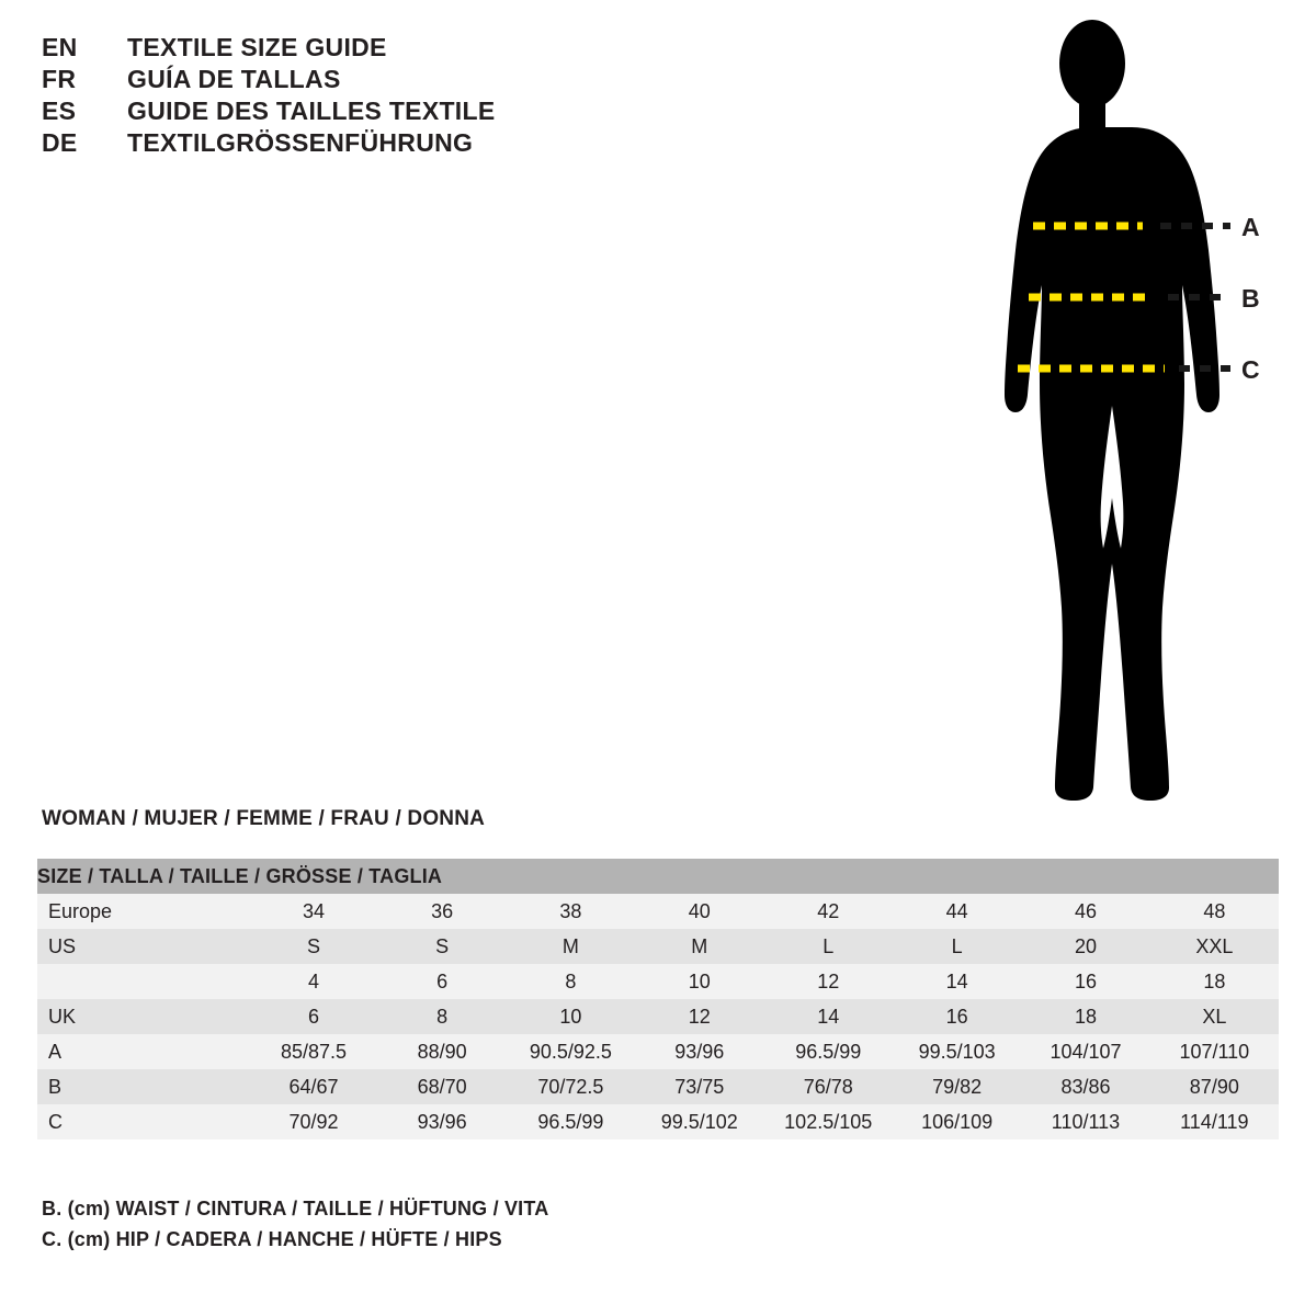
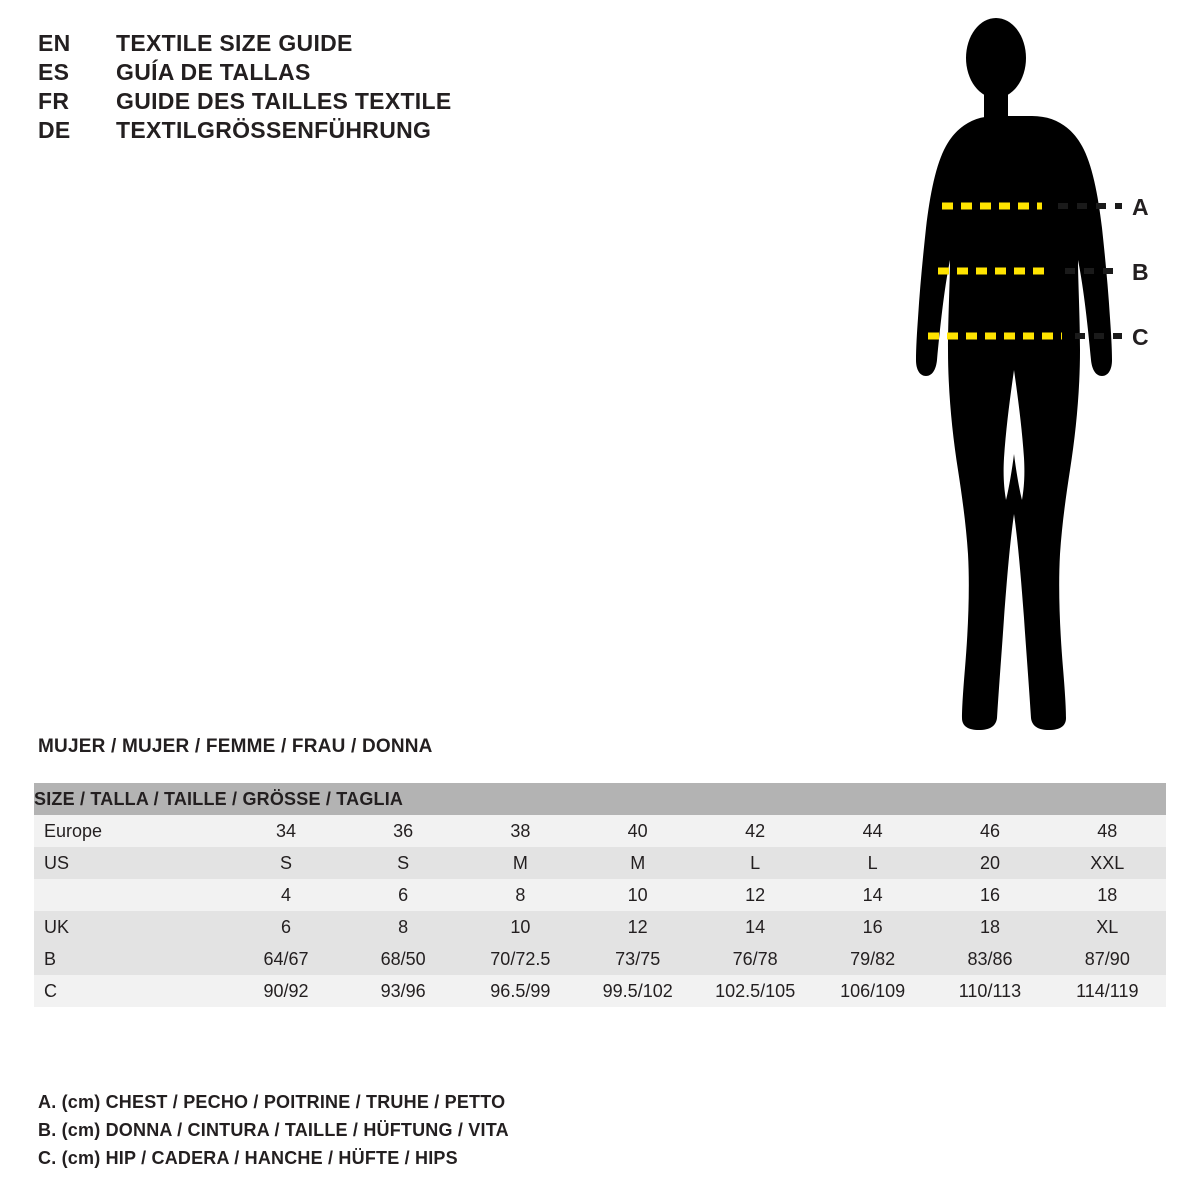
  EN
  TEXTILE SIZE GUIDE
- FR
+ ES
  GUÍA DE TALLAS
- ES
+ FR
  GUIDE DES TAILLES TEXTILE
  DE
  TEXTILGRÖSSENFÜHRUNG
  A
  B
  C
- WOMAN / MUJER / FEMME / FRAU / DONNA
+ MUJER / MUJER / FEMME / FRAU / DONNA
  SIZE / TALLA / TAILLE / GRÖSSE / TAGLIA
  Europe	34	36	38	40	42	44	46	48
  US	S	S	M	M	L	L	20	XXL
  	4	6	8	10	12	14	16	18
  UK	6	8	10	12	14	16	18	XL
- A	85/87.5	88/90	90.5/92.5	93/96	96.5/99	99.5/103	104/107	107/110
- B	64/67	68/70	70/72.5	73/75	76/78	79/82	83/86	87/90
+ B	64/67	68/50	70/72.5	73/75	76/78	79/82	83/86	87/90
- C	70/92	93/96	96.5/99	99.5/102	102.5/105	106/109	110/113	114/119
+ C	90/92	93/96	96.5/99	99.5/102	102.5/105	106/109	110/113	114/119
+ A. (cm) CHEST / PECHO / POITRINE / TRUHE / PETTO
- B. (cm) WAIST / CINTURA / TAILLE / HÜFTUNG / VITA
+ B. (cm) DONNA / CINTURA / TAILLE / HÜFTUNG / VITA
  C. (cm) HIP / CADERA / HANCHE / HÜFTE / HIPS
